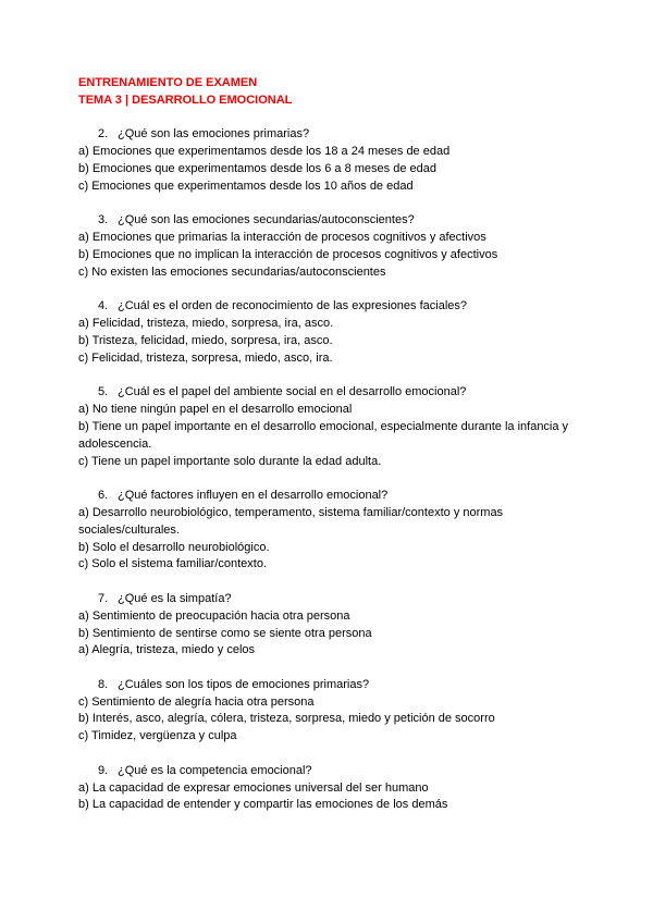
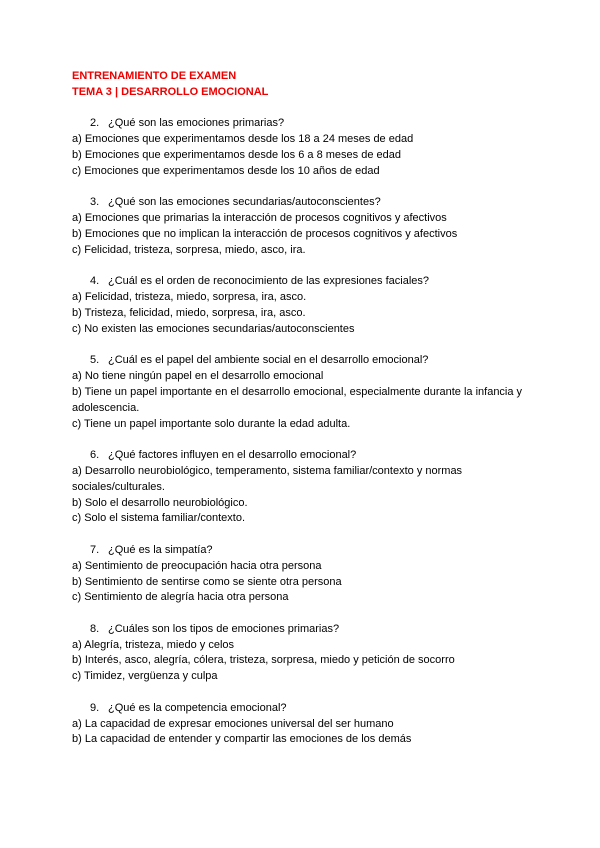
  ENTRENAMIENTO DE EXAMEN
  TEMA 3 | DESARROLLO EMOCIONAL
  2. ¿Qué son las emociones primarias?
  a) Emociones que experimentamos desde los 18 a 24 meses de edad
  b) Emociones que experimentamos desde los 6 a 8 meses de edad
  c) Emociones que experimentamos desde los 10 años de edad
  3. ¿Qué son las emociones secundarias/autoconscientes?
  a) Emociones que primarias la interacción de procesos cognitivos y afectivos
  b) Emociones que no implican la interacción de procesos cognitivos y afectivos
- c) No existen las emociones secundarias/autoconscientes
+ c) Felicidad, tristeza, sorpresa, miedo, asco, ira.
  4. ¿Cuál es el orden de reconocimiento de las expresiones faciales?
  a) Felicidad, tristeza, miedo, sorpresa, ira, asco.
  b) Tristeza, felicidad, miedo, sorpresa, ira, asco.
- c) Felicidad, tristeza, sorpresa, miedo, asco, ira.
+ c) No existen las emociones secundarias/autoconscientes
  5. ¿Cuál es el papel del ambiente social en el desarrollo emocional?
  a) No tiene ningún papel en el desarrollo emocional
  b) Tiene un papel importante en el desarrollo emocional, especialmente durante la infancia y adolescencia.
  c) Tiene un papel importante solo durante la edad adulta.
  6. ¿Qué factores influyen en el desarrollo emocional?
  a) Desarrollo neurobiológico, temperamento, sistema familiar/contexto y normas sociales/culturales.
  b) Solo el desarrollo neurobiológico.
  c) Solo el sistema familiar/contexto.
  7. ¿Qué es la simpatía?
  a) Sentimiento de preocupación hacia otra persona
  b) Sentimiento de sentirse como se siente otra persona
- a) Alegría, tristeza, miedo y celos
+ c) Sentimiento de alegría hacia otra persona
  8. ¿Cuáles son los tipos de emociones primarias?
- c) Sentimiento de alegría hacia otra persona
+ a) Alegría, tristeza, miedo y celos
  b) Interés, asco, alegría, cólera, tristeza, sorpresa, miedo y petición de socorro
  c) Timidez, vergüenza y culpa
  9. ¿Qué es la competencia emocional?
  a) La capacidad de expresar emociones universal del ser humano
  b) La capacidad de entender y compartir las emociones de los demás
